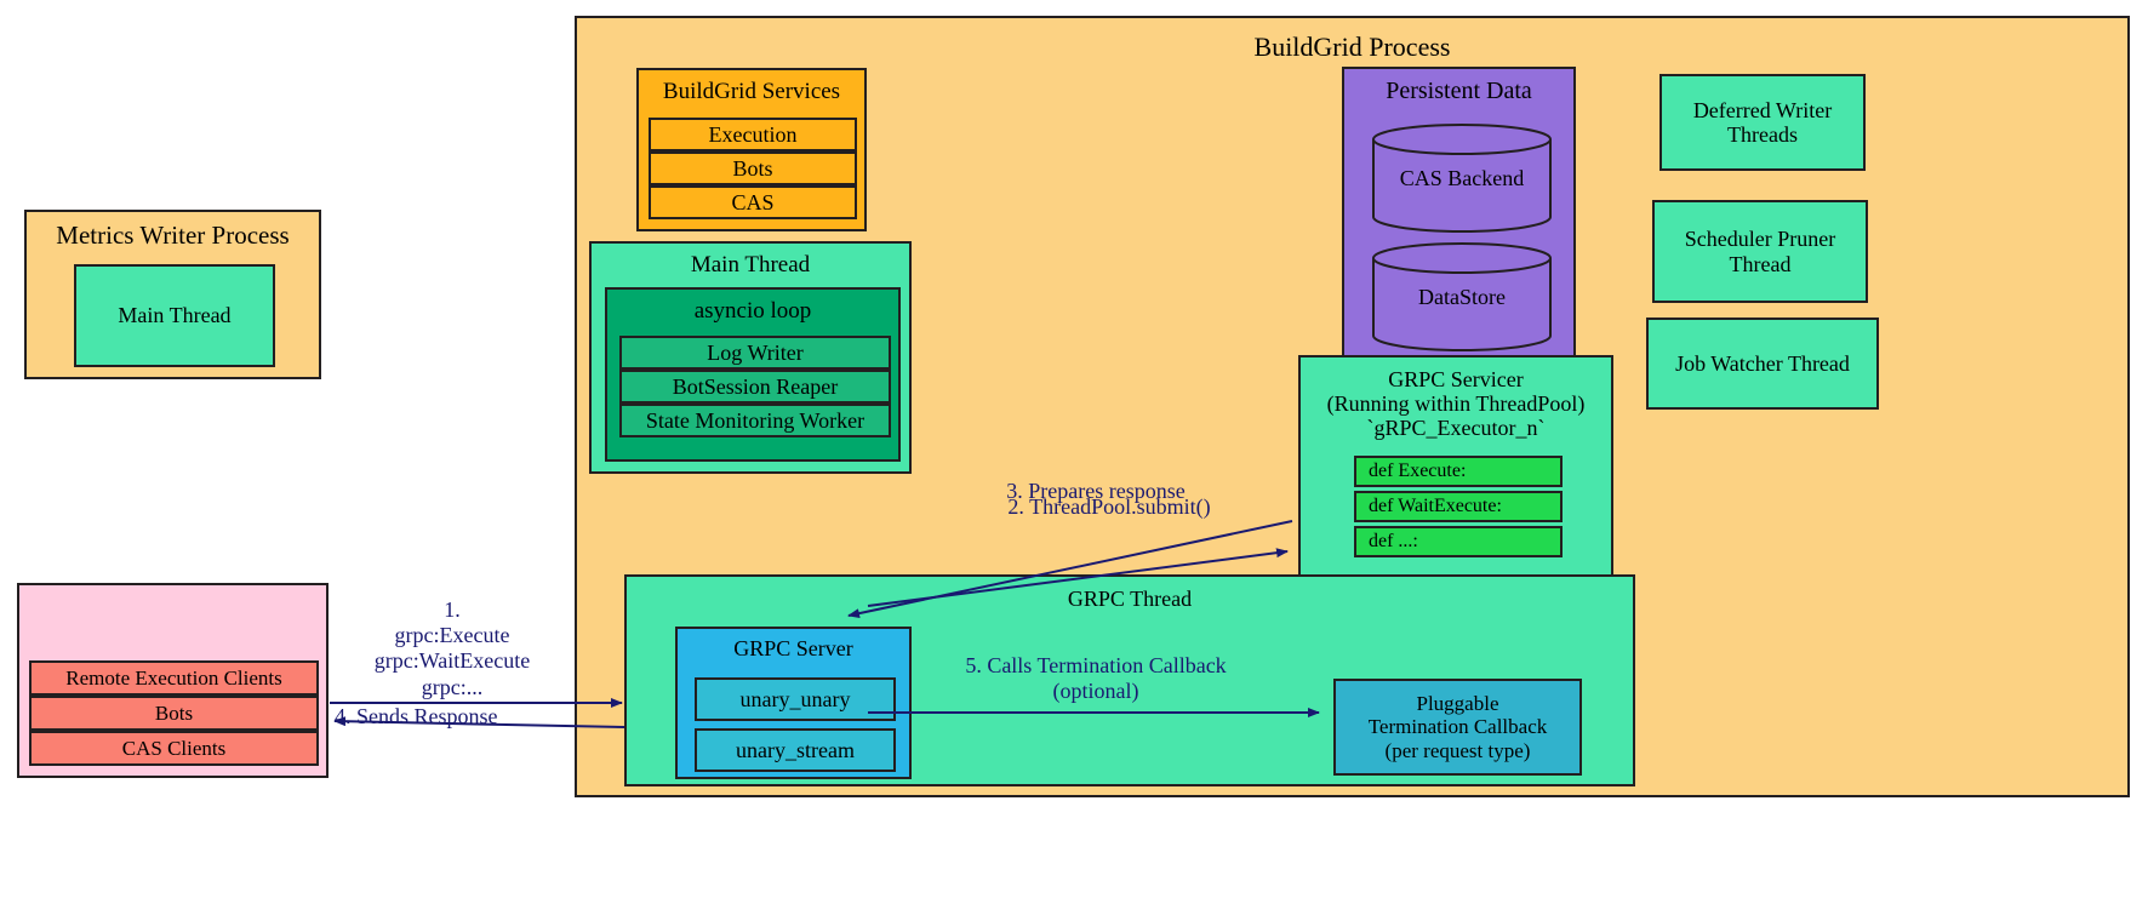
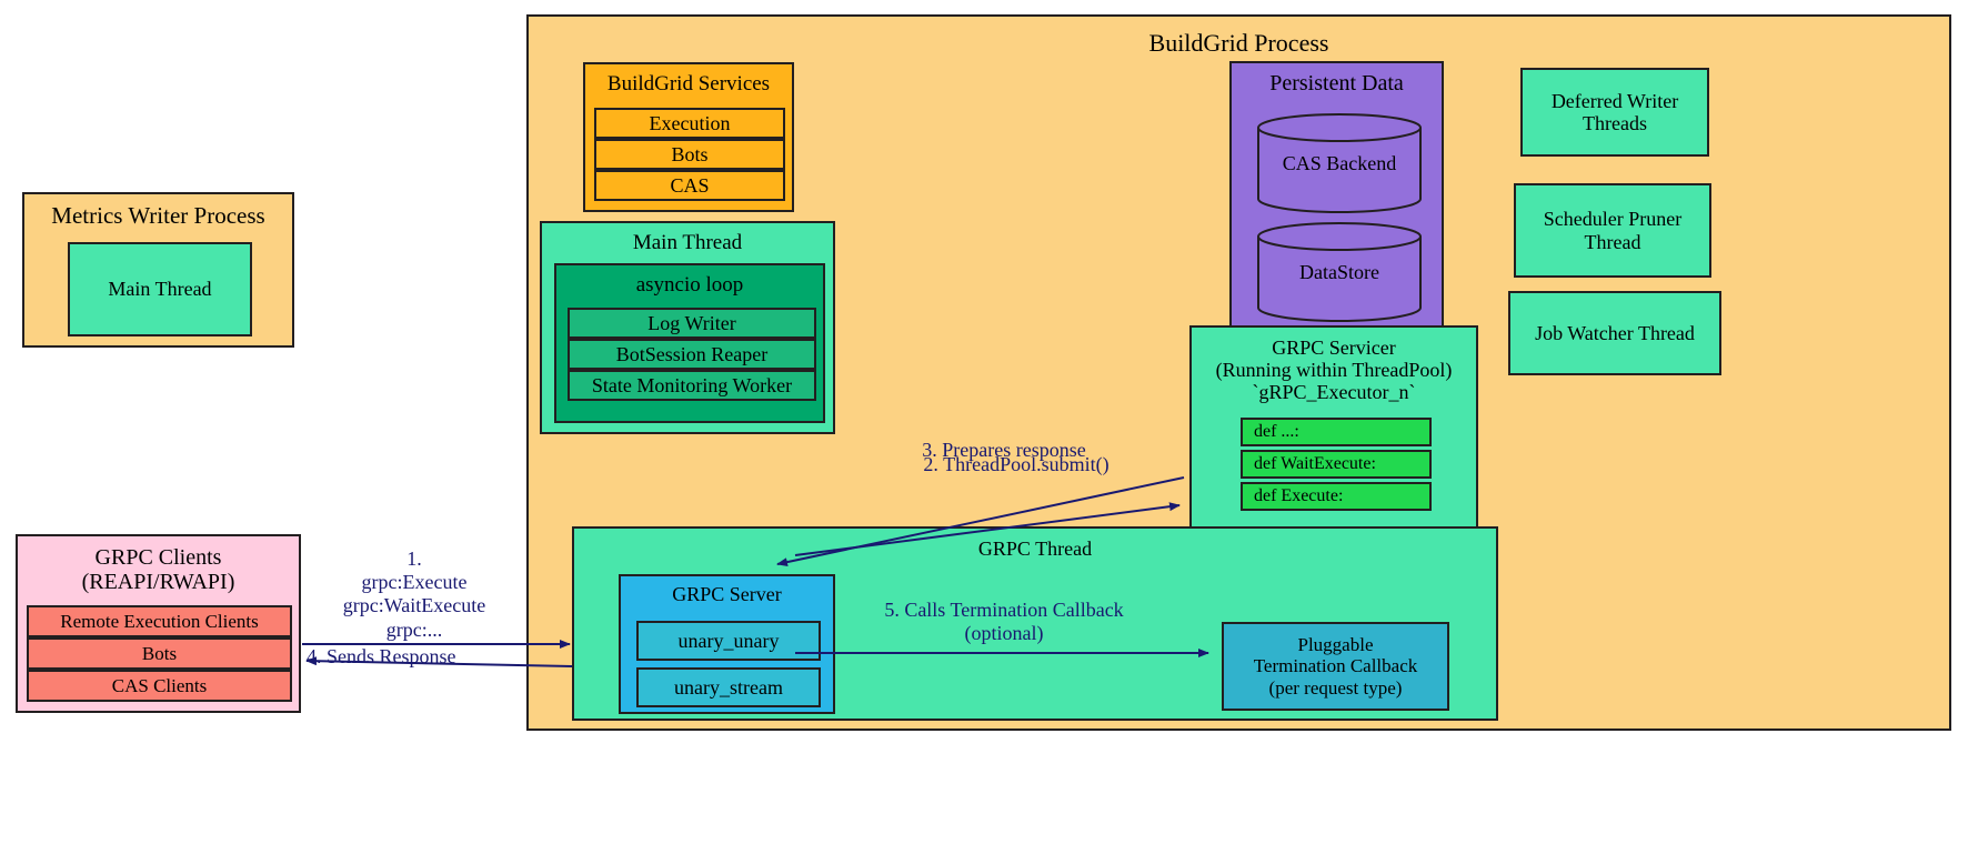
  Metrics Writer Process
  Main Thread
+ GRPC Clients
+ (REAPI/RWAPI)
  Remote Execution Clients
  Bots
  CAS Clients
  BuildGrid Process
  BuildGrid Services
  Execution
  Bots
  CAS
  Main Thread
  asyncio loop
  Log Writer
  BotSession Reaper
  State Monitoring Worker
  Persistent Data
  CAS Backend
  DataStore
  Deferred Writer
  Threads
  Scheduler Pruner
  Thread
  Job Watcher Thread
  GRPC Servicer
  (Running within ThreadPool)
  `gRPC_Executor_n`
- def Execute:
+ def ...:
  def WaitExecute:
- def ...:
+ def Execute:
  GRPC Thread
  GRPC Server
  unary_unary
  unary_stream
  Pluggable
  Termination Callback
  (per request type)
  1.
  grpc:Execute
  grpc:WaitExecute
  grpc:...
  4. Sends Response
  3. Prepares response
  2. ThreadPool.submit()
  5. Calls Termination Callback
  (optional)
